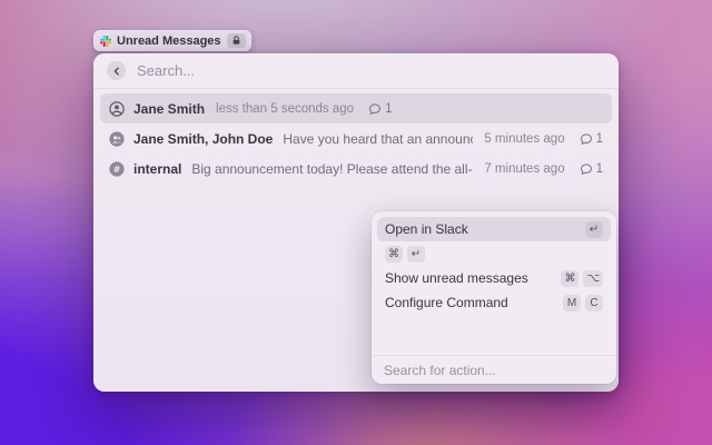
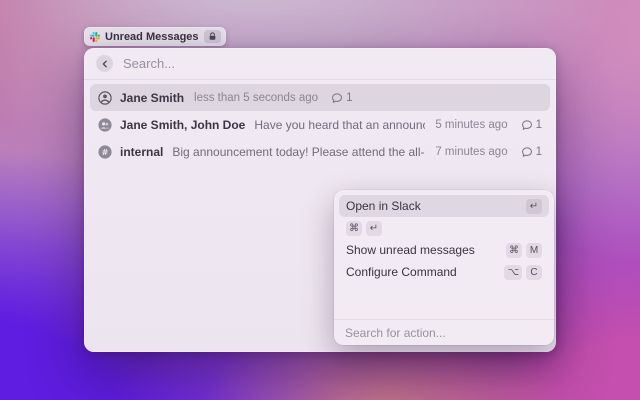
  Unread Messages
  Search...
  Jane Smith
  less than 5 seconds ago
  1
  Jane Smith, John Doe
  5 minutes ago
  1
  #
  internal
  Big announcement today! Please attend the all-
  7 minutes ago
  1
  Open in Slack
  ↵
  ⌘
  ↵
  Show unread messages
  ⌘
- ⌥
+ M
  Configure Command
- M
+ ⌥
  C
  Search for action...
